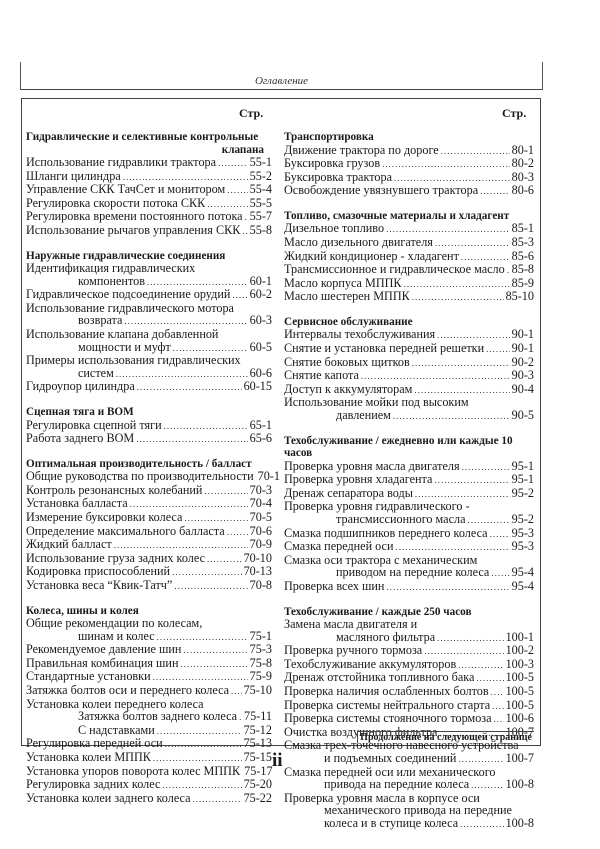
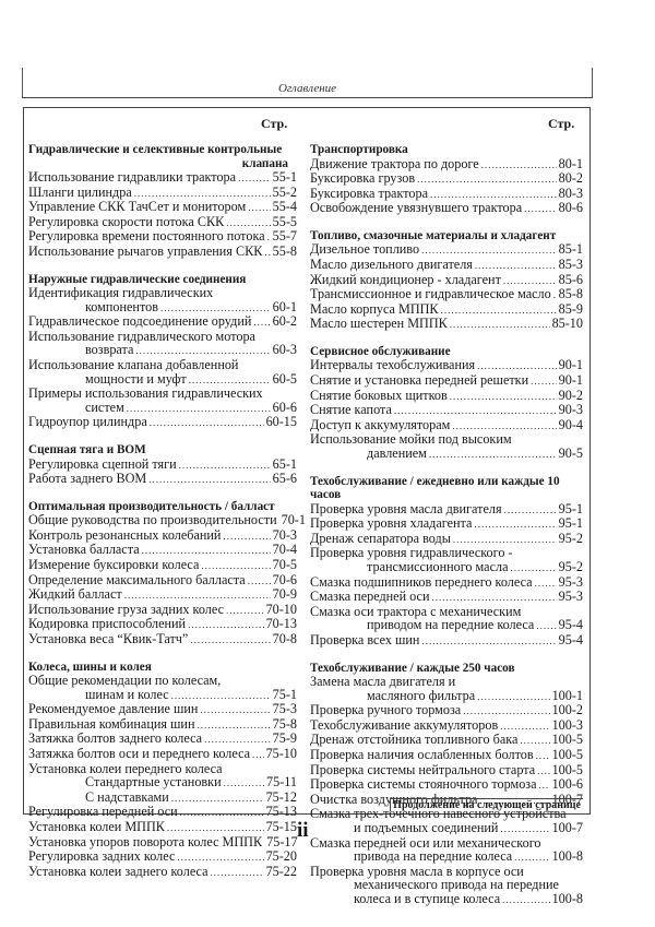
  Оглавление
  Стр.
  Гидравлические и селективные контрольные
  клапана
  Использование гидравлики трактора
  55-1
  Шланги цилиндра
  55-2
  Управление СКК ТачСет и монитором
  55-4
  Регулировка скорости потока СКК
  55-5
  Регулировка времени постоянного потока
  55-7
  Использование рычагов управления СКК
  55-8
  Наружные гидравлические соединения
  Идентификация гидравлических
  компонентов
  60-1
  Гидравлическое подсоединение орудий
  60-2
  Использование гидравлического мотора
  возврата
  60-3
  Использование клапана добавленной
  мощности и муфт
  60-5
  Примеры использования гидравлических
  систем
  60-6
  Гидроупор цилиндра
  60-15
  Сцепная тяга и ВОМ
  Регулировка сцепной тяги
  65-1
  Работа заднего ВОМ
  65-6
  Оптимальная производительность / балласт
  Общие руководства по производительности
  70-1
  Контроль резонансных колебаний
  70-3
  Установка балласта
  70-4
  Измерение буксировки колеса
  70-5
  Определение максимального балласта
  70-6
  Жидкий балласт
  70-9
  Использование груза задних колес
  70-10
  Кодировка приспособлений
  70-13
  Установка веса “Квик-Татч”
  70-8
  Колеса, шины и колея
  Общие рекомендации по колесам,
  шинам и колес
  75-1
  Рекомендуемое давление шин
  75-3
  Правильная комбинация шин
  75-8
- Стандартные установки
+ Затяжка болтов заднего колеса
  75-9
  Затяжка болтов оси и переднего колеса
  75-10
  Установка колеи переднего колеса
- Затяжка болтов заднего колеса
+ Стандартные установки
  75-11
  С надставками
  75-12
  Регулировка передней оси
  75-13
  Установка колеи МППК
  75-15
  Установка упоров поворота колес МППК
  75-17
  Регулировка задних колес
  75-20
  Установка колеи заднего колеса
  75-22
  Стр.
  Транспортировка
  Движение трактора по дороге
  80-1
  Буксировка грузов
  80-2
  Буксировка трактора
  80-3
  Освобождение увязнувшего трактора
  80-6
  Топливо, смазочные материалы и хладагент
  Дизельное топливо
  85-1
  Масло дизельного двигателя
  85-3
  Жидкий кондиционер - хладагент
  85-6
  Трансмиссионное и гидравлическое масло
  85-8
  Масло корпуса МППК
  85-9
  Масло шестерен МППК
  85-10
  Сервисное обслуживание
  Интервалы техобслуживания
  90-1
  Снятие и установка передней решетки
  90-1
  Снятие боковых щитков
  90-2
  Снятие капота
  90-3
  Доступ к аккумуляторам
  90-4
  Использование мойки под высоким
  давлением
  90-5
  Техобслуживание / ежедневно или каждые 10 часов
  Проверка уровня масла двигателя
  95-1
  Проверка уровня хладагента
  95-1
  Дренаж сепаратора воды
  95-2
  Проверка уровня гидравлического -
  трансмиссионного масла
  95-2
  Смазка подшипников переднего колеса
  95-3
  Смазка передней оси
  95-3
  Смазка оси трактора с механическим
  приводом на передние колеса
  95-4
  Проверка всех шин
  95-4
  Техобслуживание / каждые 250 часов
  Замена масла двигателя и
  масляного фильтра
  100-1
  Проверка ручного тормоза
  100-2
  Техобслуживание аккумуляторов
  100-3
  Дренаж отстойника топливного бака
  100-5
  Проверка наличия ослабленных болтов
  100-5
  Проверка системы нейтрального старта
  100-5
  Проверка системы стояночного тормоза
  100-6
  Очистка воздушного фильтра
  100-7
  Смазка трех-точечного навесного устройства
  и подъемных соединений
  100-7
  Смазка передней оси или механического
  привода на передние колеса
  100-8
  Проверка уровня масла в корпусе оси
  механического привода на передние
  колеса и в ступице колеса
  100-8
  Продолжение на следующей странице
  ii
